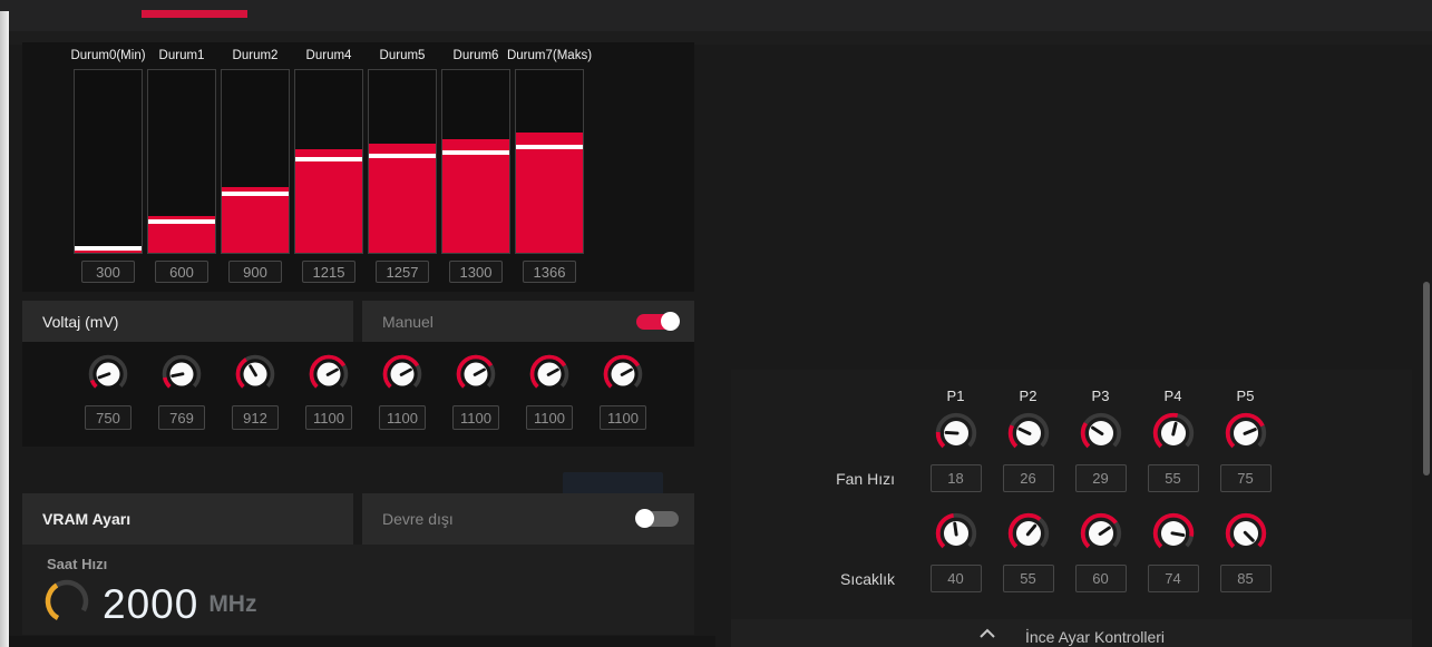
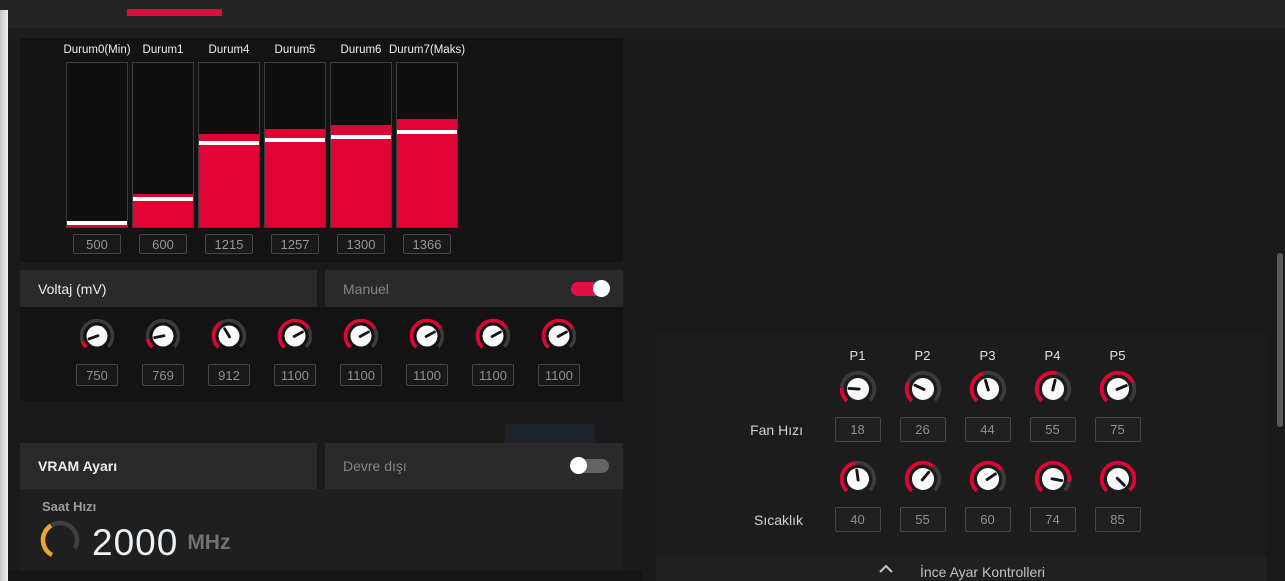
  Durum0(Min)
- 300
+ 500
  Durum1
  600
- Durum2
- 900
  Durum4
  1215
  Durum5
  1257
  Durum6
  1300
  Durum7(Maks)
  1366
  Voltaj (mV)
  Manuel
  750
  769
  912
  1100
  1100
  1100
  1100
  1100
  VRAM Ayarı
  Devre dışı
  Saat Hızı
  2000
  MHz
  P1
  P2
  P3
  P4
  P5
  Fan Hızı
  18
  26
- 29
+ 44
  55
  75
  Sıcaklık
  40
  55
  60
  74
  85
  İnce Ayar Kontrolleri
